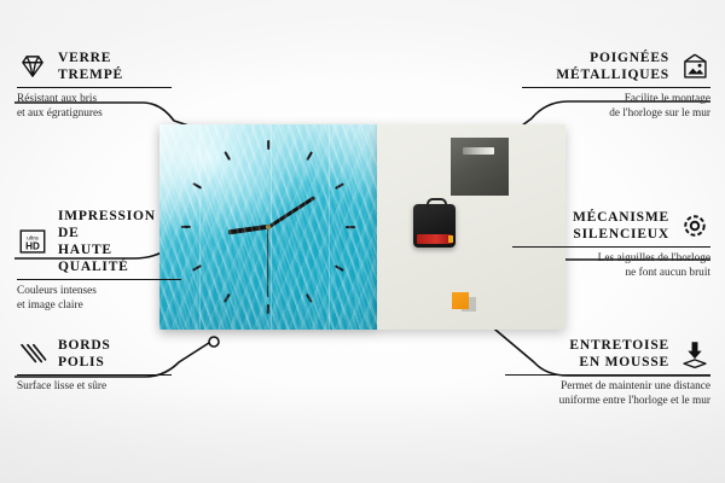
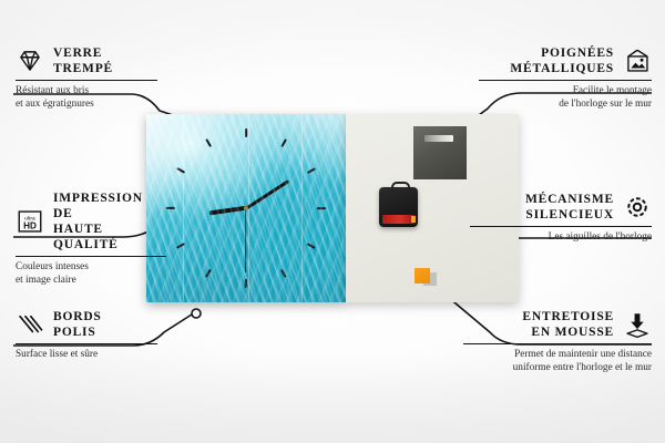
  VERRE
  TREMPÉ
  Résistant aux bris
  et aux égratignures
  HD
  IMPRESSION DE
  HAUTE QUALITÉ
  Couleurs intenses
  et image claire
  BORDS
  POLIS
  Surface lisse et sûre
  POIGNÉES
  MÉTALLIQUES
  Facilite le montage
  de l'horloge sur le mur
  MÉCANISME
  SILENCIEUX
  Les aiguilles de l'horloge
- ne font aucun bruit
  ENTRETOISE
  EN MOUSSE
  Permet de maintenir une distance
  uniforme entre l'horloge et le mur
